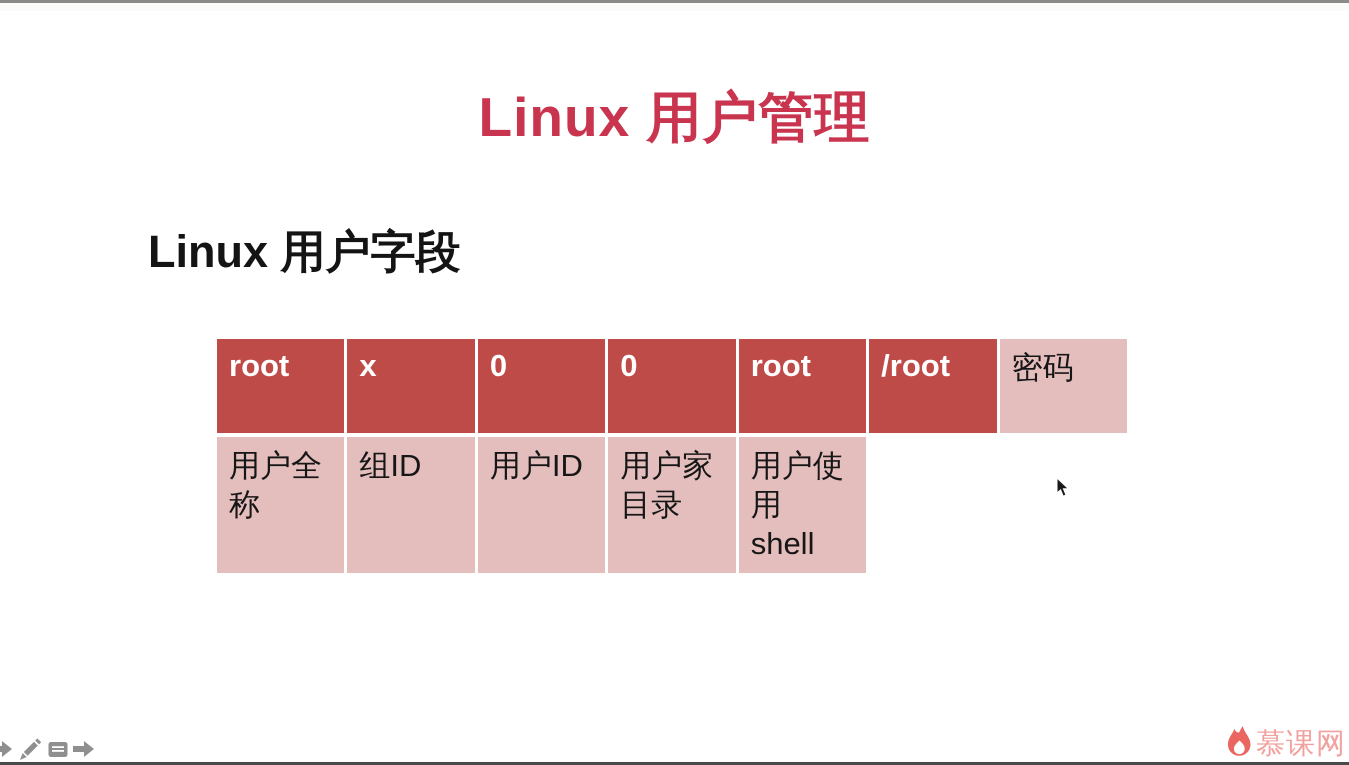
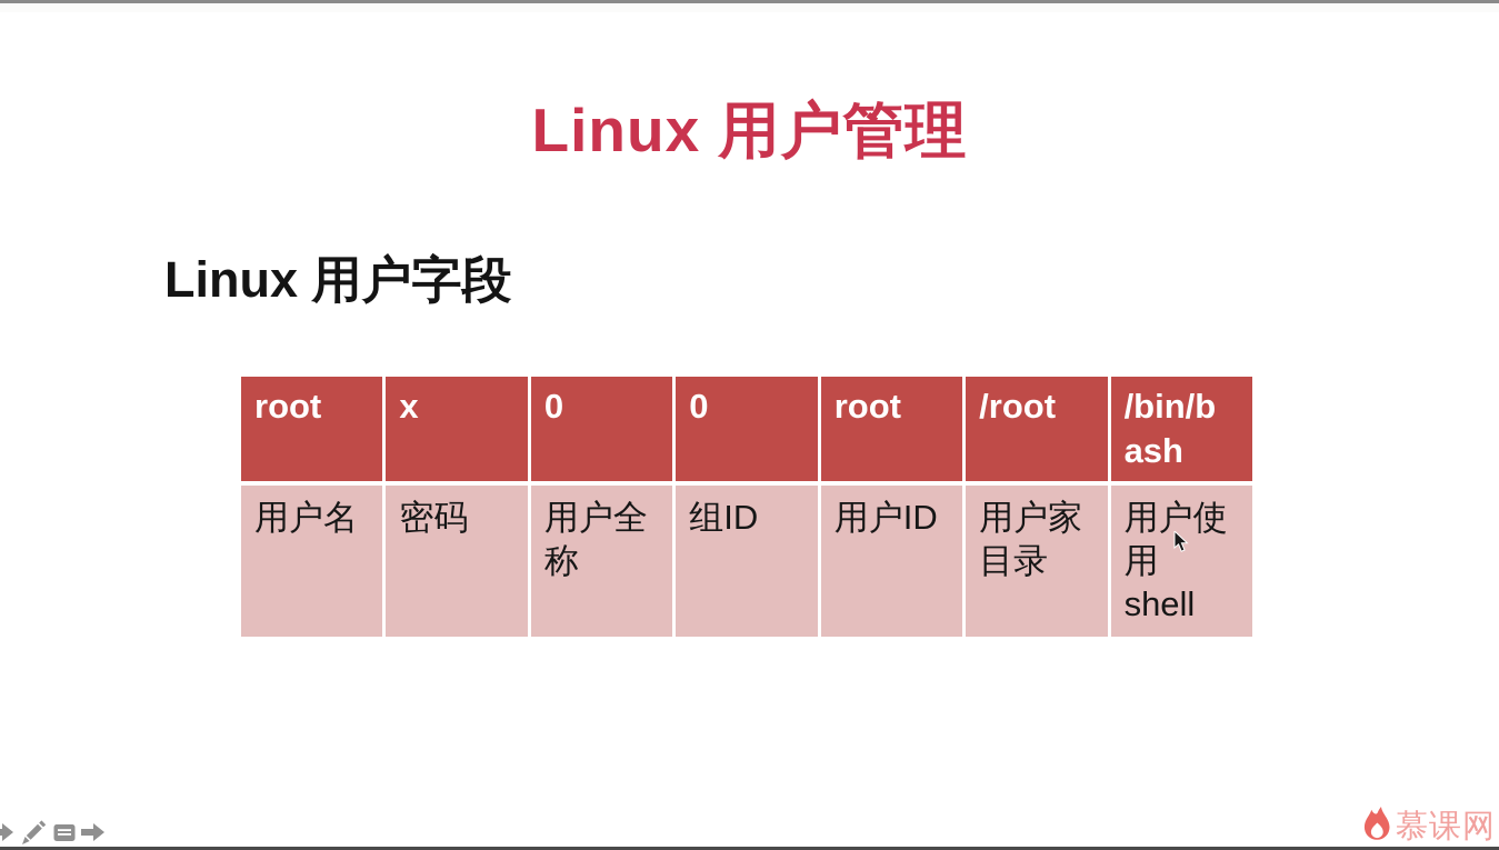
  Linux 用户管理
  Linux 用户字段
  root
  x
  0
  0
  root
  /root
+ /bin/bash
+ 用户名
  密码
  用户全称
  组ID
  用户ID
  用户家目录
  用户使用 shell
  慕课网
